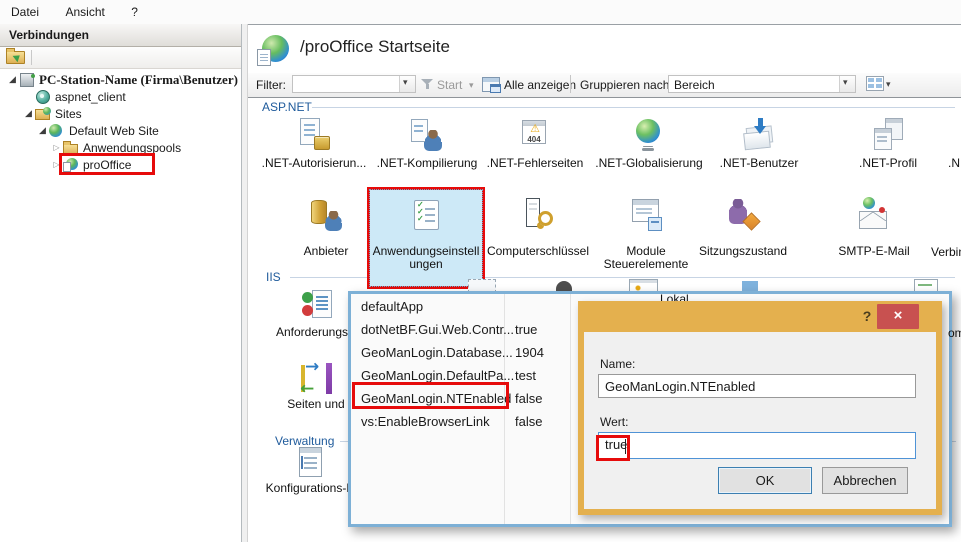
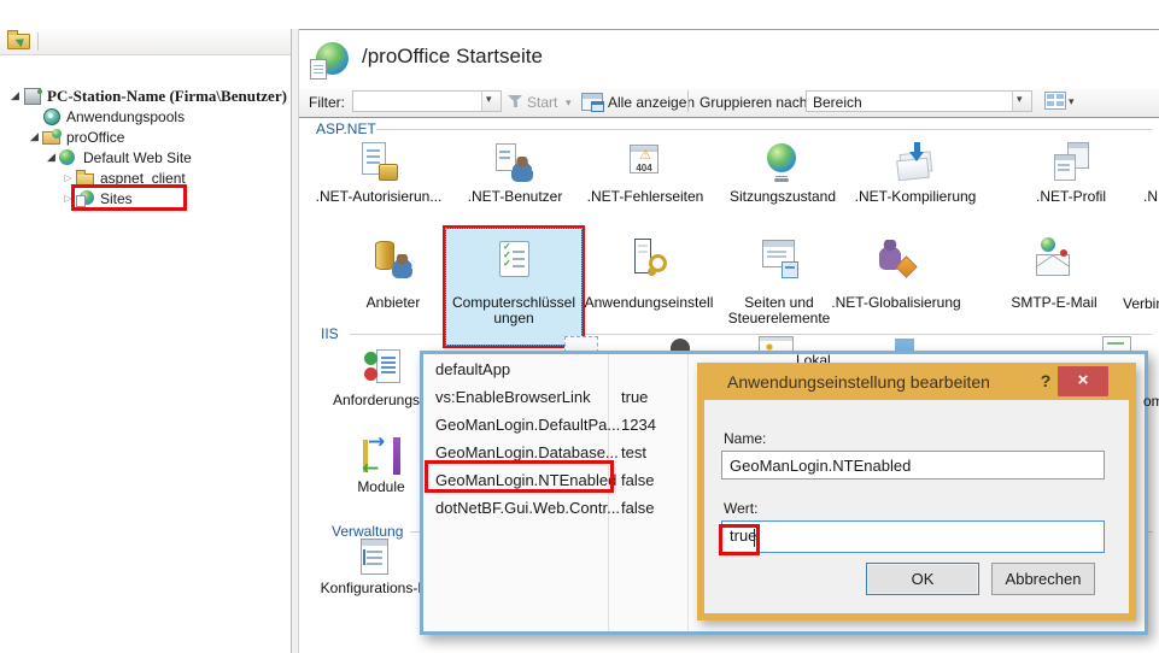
- Datei Ansicht ?
- Verbindungen
  ◢
  PC-Station-Name (Firma\Benutzer)
- aspnet_client
+ Anwendungspools
  ◢
- Sites
+ proOffice
  ◢
  Default Web Site
  ▷
- Anwendungspools
+ aspnet_client
  ▷
- proOffice
+ Sites
  /proOffice Startseite
  Filter:
  Start
  ▾
  Alle anzeigen
  Gruppieren nach
  Bereich
  ▾
  ASP.NET
  IIS
  Verwaltung
  .NET-Autorisierun...
- .NET-Kompilierung
+ .NET-Benutzer
  .NET-Fehlerseiten
- .NET-Globalisierung
+ Sitzungszustand
- .NET-Benutzer
+ .NET-Kompilierung
  .NET-Profil
  Anbieter
- Anwendungseinstell
+ Computerschlüssel
  ungen
- Computerschlüssel
+ Anwendungseinstell
- Module
+ Seiten und
  Steuerelemente
- Sitzungszustand
+ .NET-Globalisierung
  SMTP-E-Mail
  Anforderungs
- Seiten und
+ Module
  Konfigurations-
  .N
  Verbi
  defaultApp
- dotNetBF.Gui.Web.Contr...
+ vs:EnableBrowserLink
  true
- GeoManLogin.Database...
+ GeoManLogin.DefaultPa...
- 1904
+ 1234
- GeoManLogin.DefaultPa...
+ GeoManLogin.Database...
  test
  GeoManLogin.NTEnabled
  false
- vs:EnableBrowserLink
+ dotNetBF.Gui.Web.Contr...
  false
  Lokal
  om
+ Anwendungseinstellung bearbeiten
  ?
  ×
  Name:
  GeoManLogin.NTEnabled
  Wert:
  true
  OK
  Abbrechen
